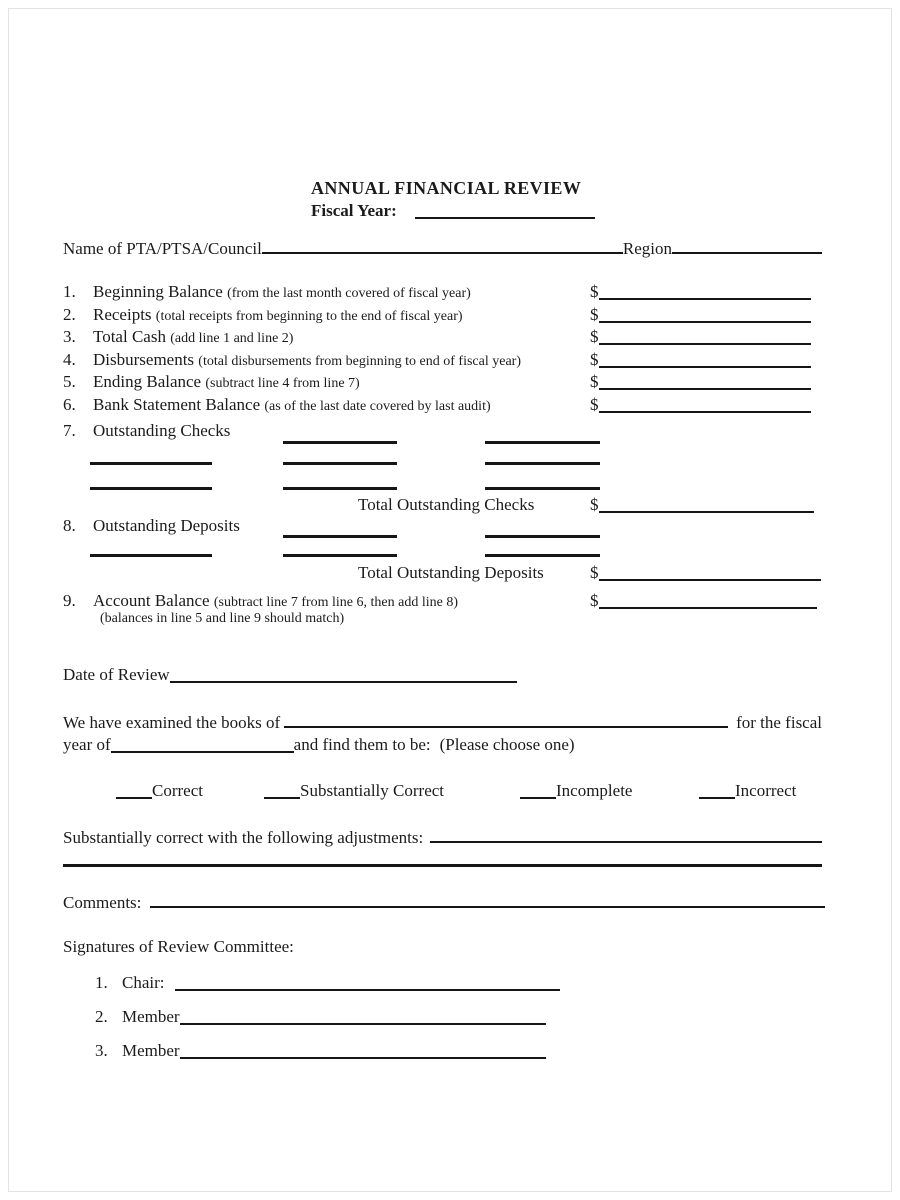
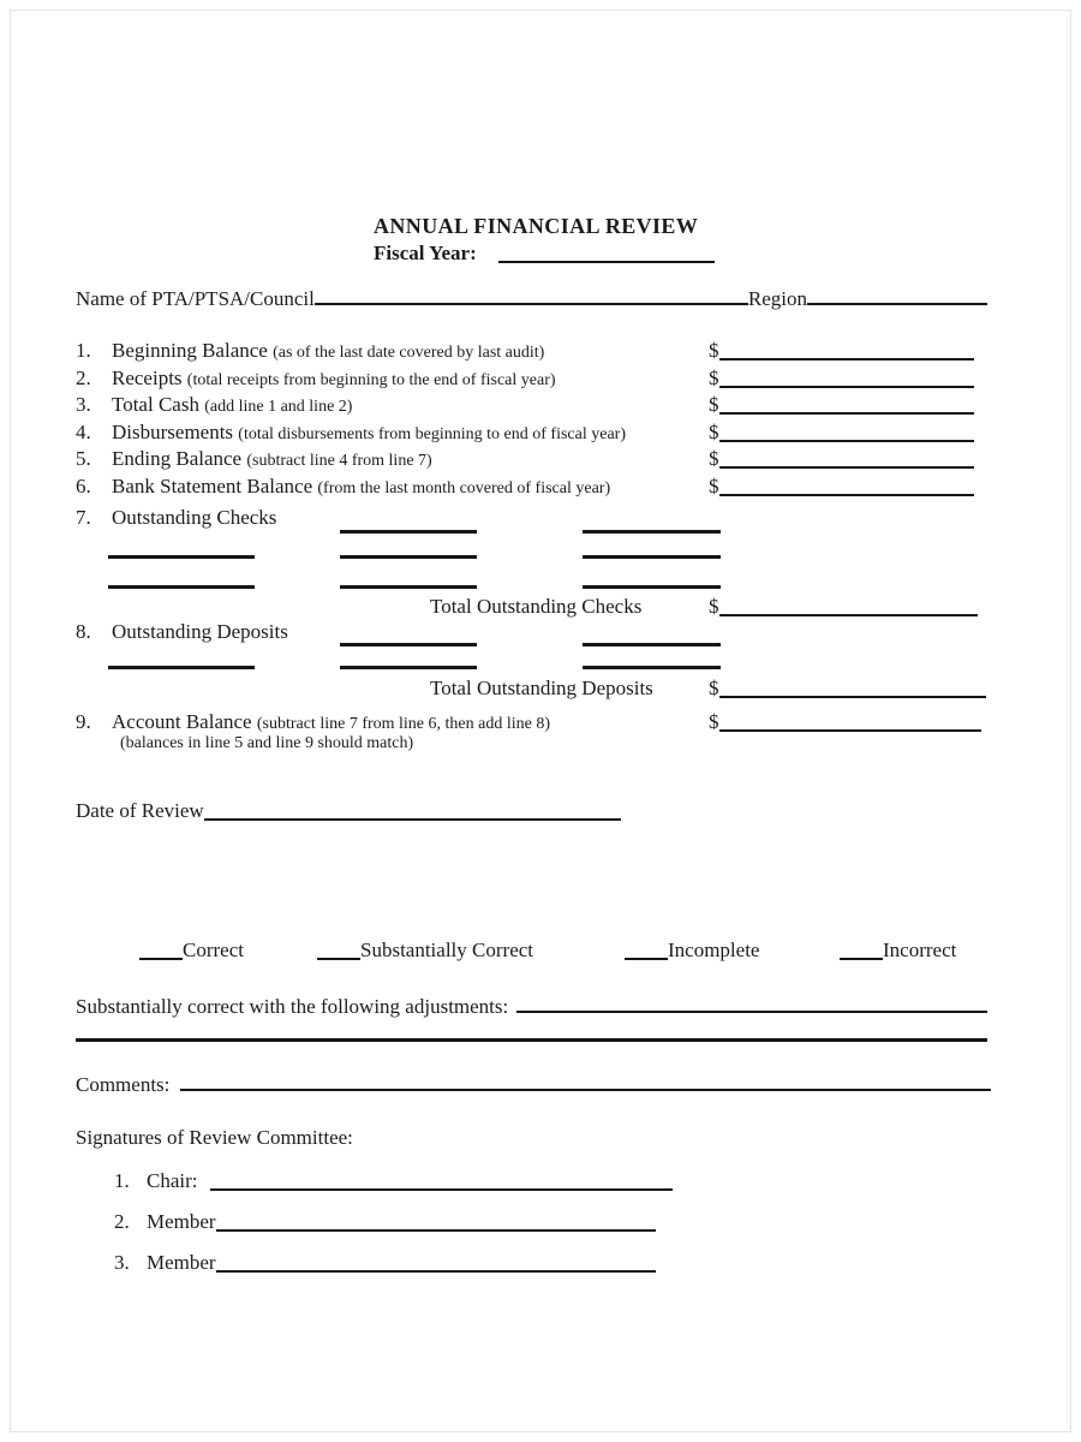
  ANNUAL FINANCIAL REVIEW
  Fiscal Year:
  Name of PTA/PTSA/Council
  Region
- 1. Beginning Balance (from the last month covered of fiscal year)
+ 1. Beginning Balance (as of the last date covered by last audit)
  $
  2. Receipts (total receipts from beginning to the end of fiscal year)
  $
  3. Total Cash (add line 1 and line 2)
  $
  4. Disbursements (total disbursements from beginning to end of fiscal year)
  $
  5. Ending Balance (subtract line 4 from line 7)
  $
- 6. Bank Statement Balance (as of the last date covered by last audit)
+ 6. Bank Statement Balance (from the last month covered of fiscal year)
  $
  7. Outstanding Checks
  Total Outstanding Checks
  $
  8. Outstanding Deposits
  Total Outstanding Deposits
  $
  9. Account Balance (subtract line 7 from line 6, then add line 8)
  $
  (balances in line 5 and line 9 should match)
  Date of Review
- We have examined the books of
- for the fiscal
- year of and find them to be: (Please choose one)
  Correct
  Substantially Correct
  Incomplete
  Incorrect
  Substantially correct with the following adjustments:
  Comments:
  Signatures of Review Committee:
  1. Chair:
  2. Member
  3. Member
